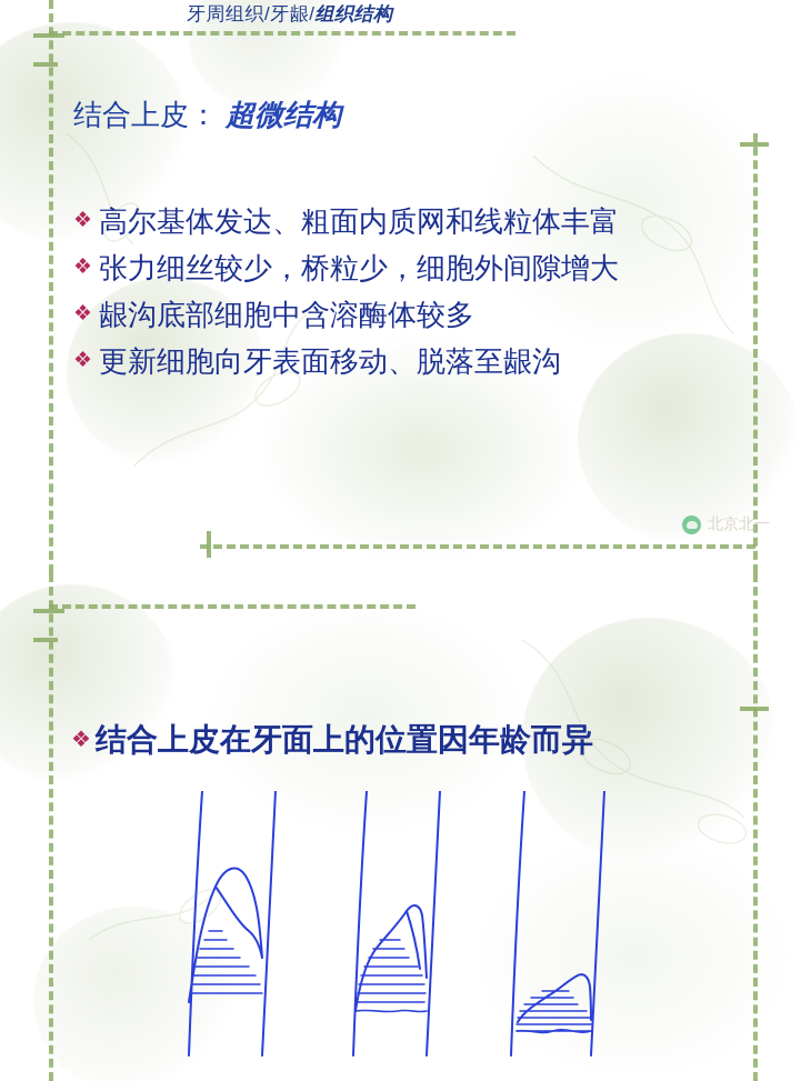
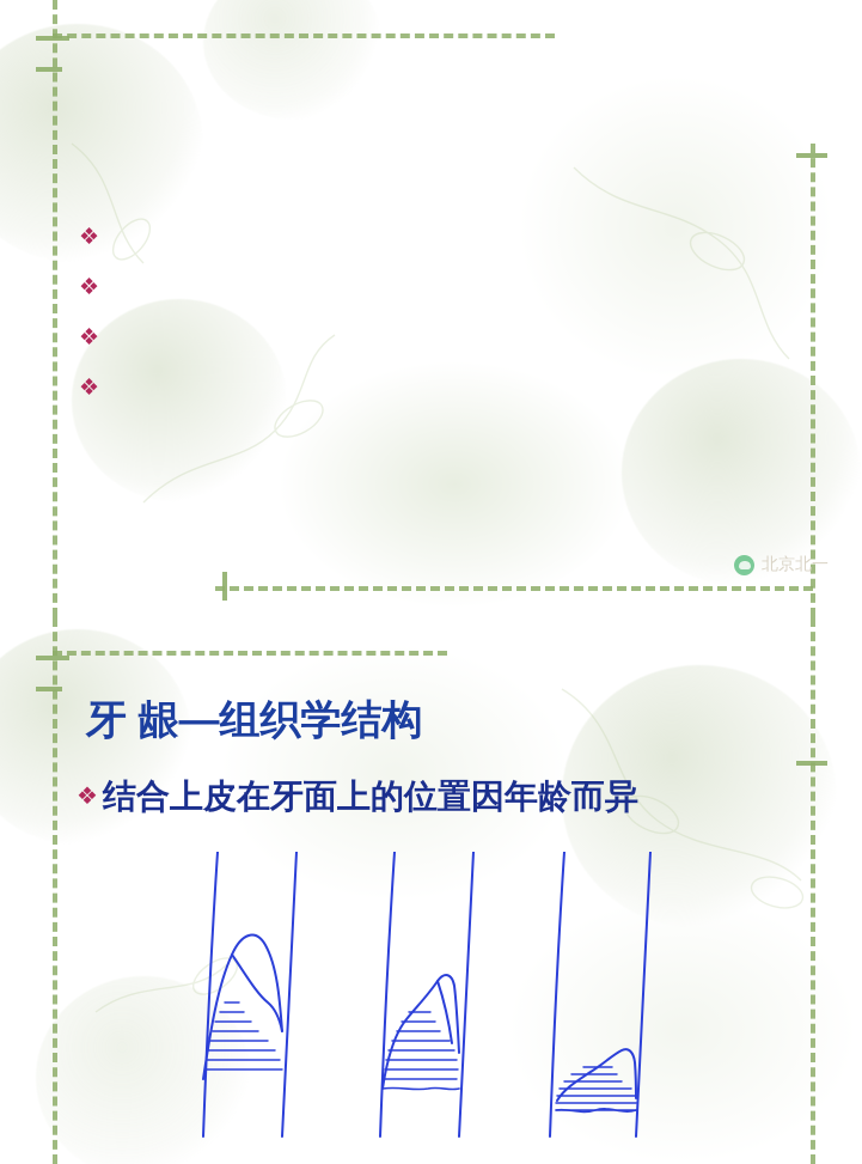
- 牙周组织/牙龈/组织结构
- 结合上皮： 超微结构
  ❖
- 高尔基体发达、粗面内质网和线粒体丰富
  ❖
- 张力细丝较少，桥粒少，细胞外间隙增大
  ❖
- 龈沟底部细胞中含溶酶体较多
  ❖
- 更新细胞向牙表面移动、脱落至龈沟
  北京北一
+ 牙 龈—组织学结构
  ❖
  结合上皮在牙面上的位置因年龄而异
